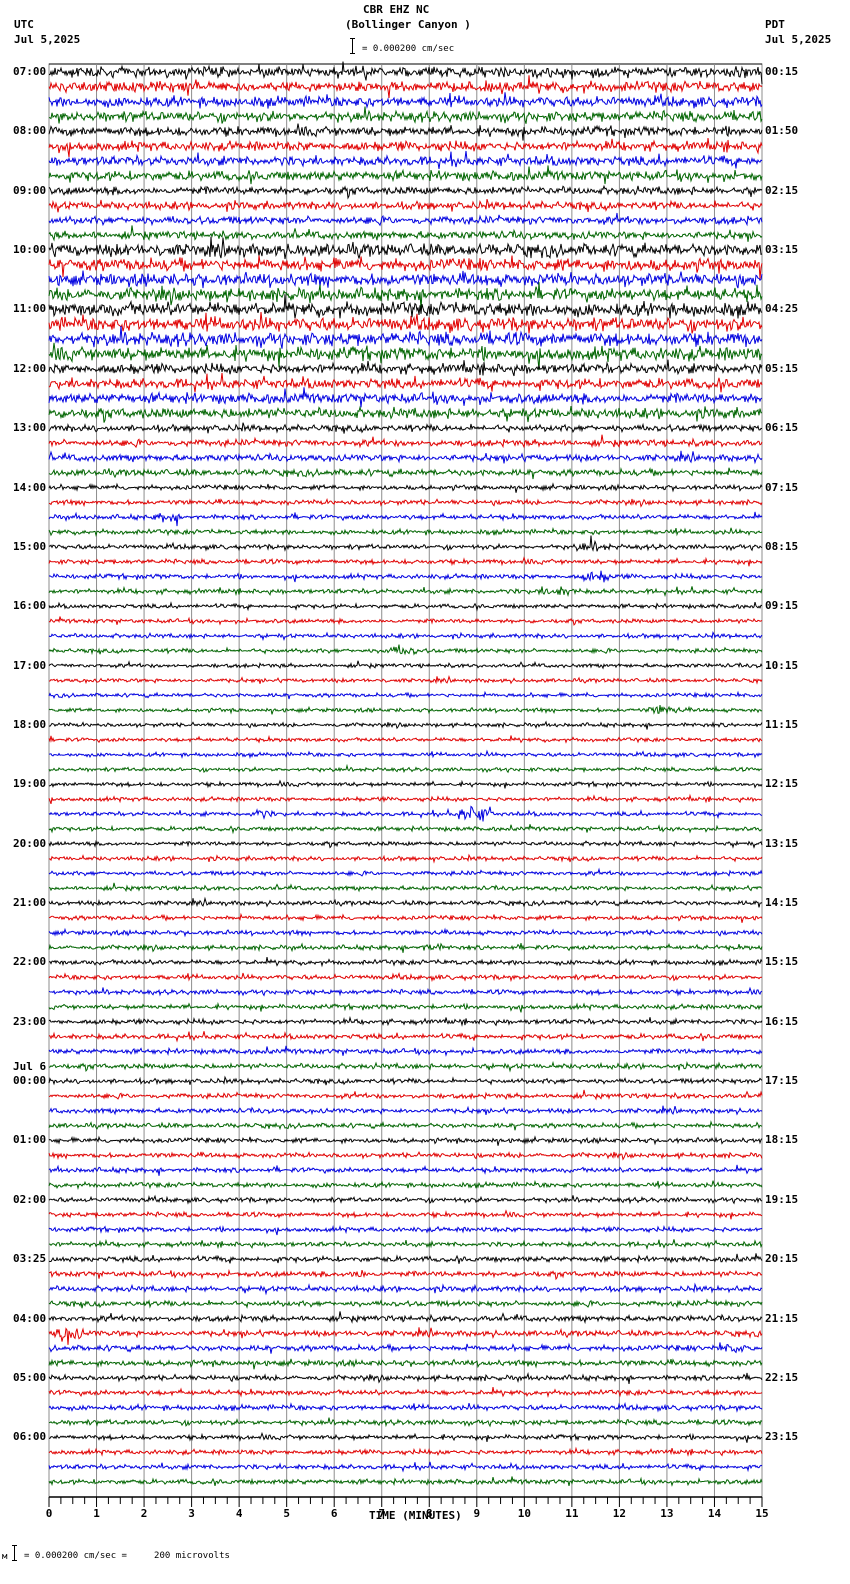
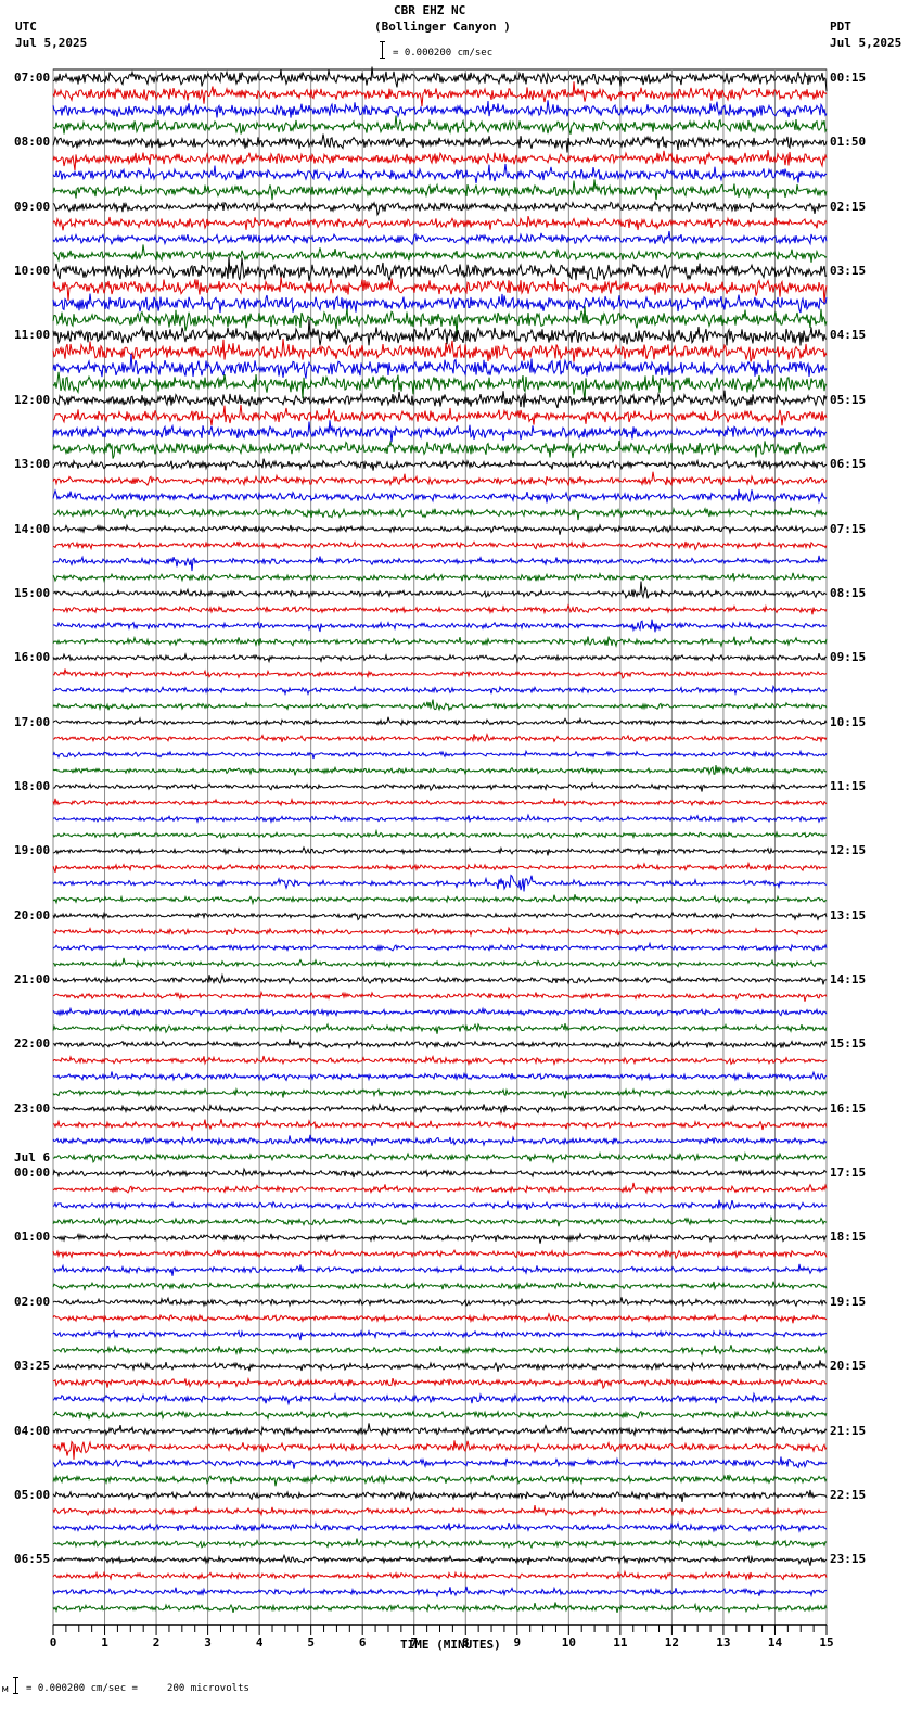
  CBR EHZ NC
  (Bollinger Canyon )
  UTC
  Jul 5,2025
  PDT
  Jul 5,2025
  = 0.000200 cm/sec
  0
  1
  2
  3
  4
  5
  6
  7
  8
  9
  10
  11
  12
  13
  14
  15
  07:00
  08:00
  09:00
  10:00
  11:00
  12:00
  13:00
  14:00
  15:00
  16:00
  17:00
  18:00
  19:00
  20:00
  21:00
  22:00
  23:00
  00:00
  Jul 6
  01:00
  02:00
  03:25
  04:00
  05:00
- 06:00
+ 06:55
  00:15
  01:50
  02:15
  03:15
- 04:25
+ 04:15
  05:15
  06:15
  07:15
  08:15
  09:15
  10:15
  11:15
  12:15
  13:15
  14:15
  15:15
  16:15
  17:15
  18:15
  19:15
  20:15
  21:15
  22:15
  23:15
  TIME (MINUTES)
  м
  = 0.000200 cm/sec = 200 microvolts
